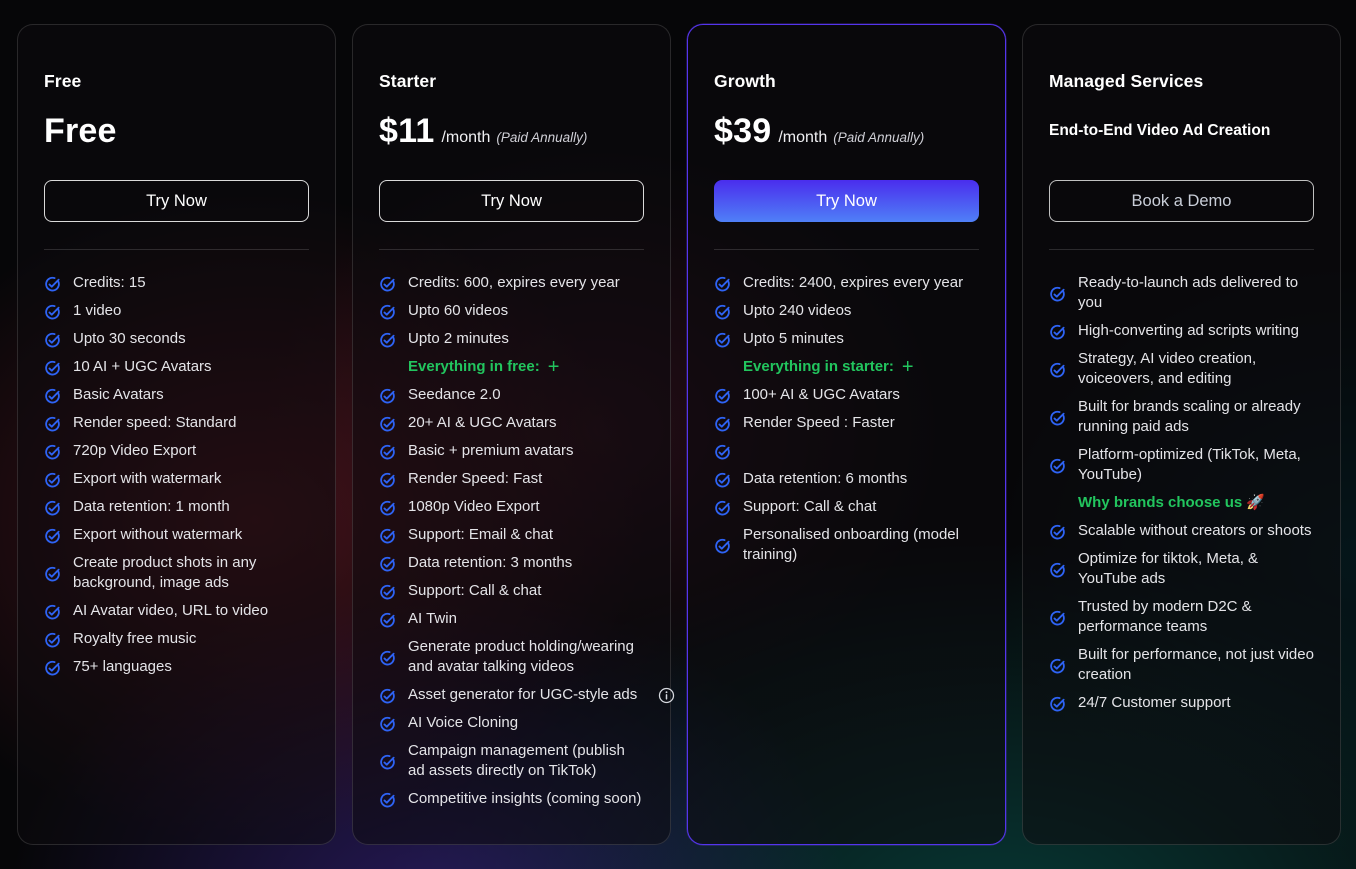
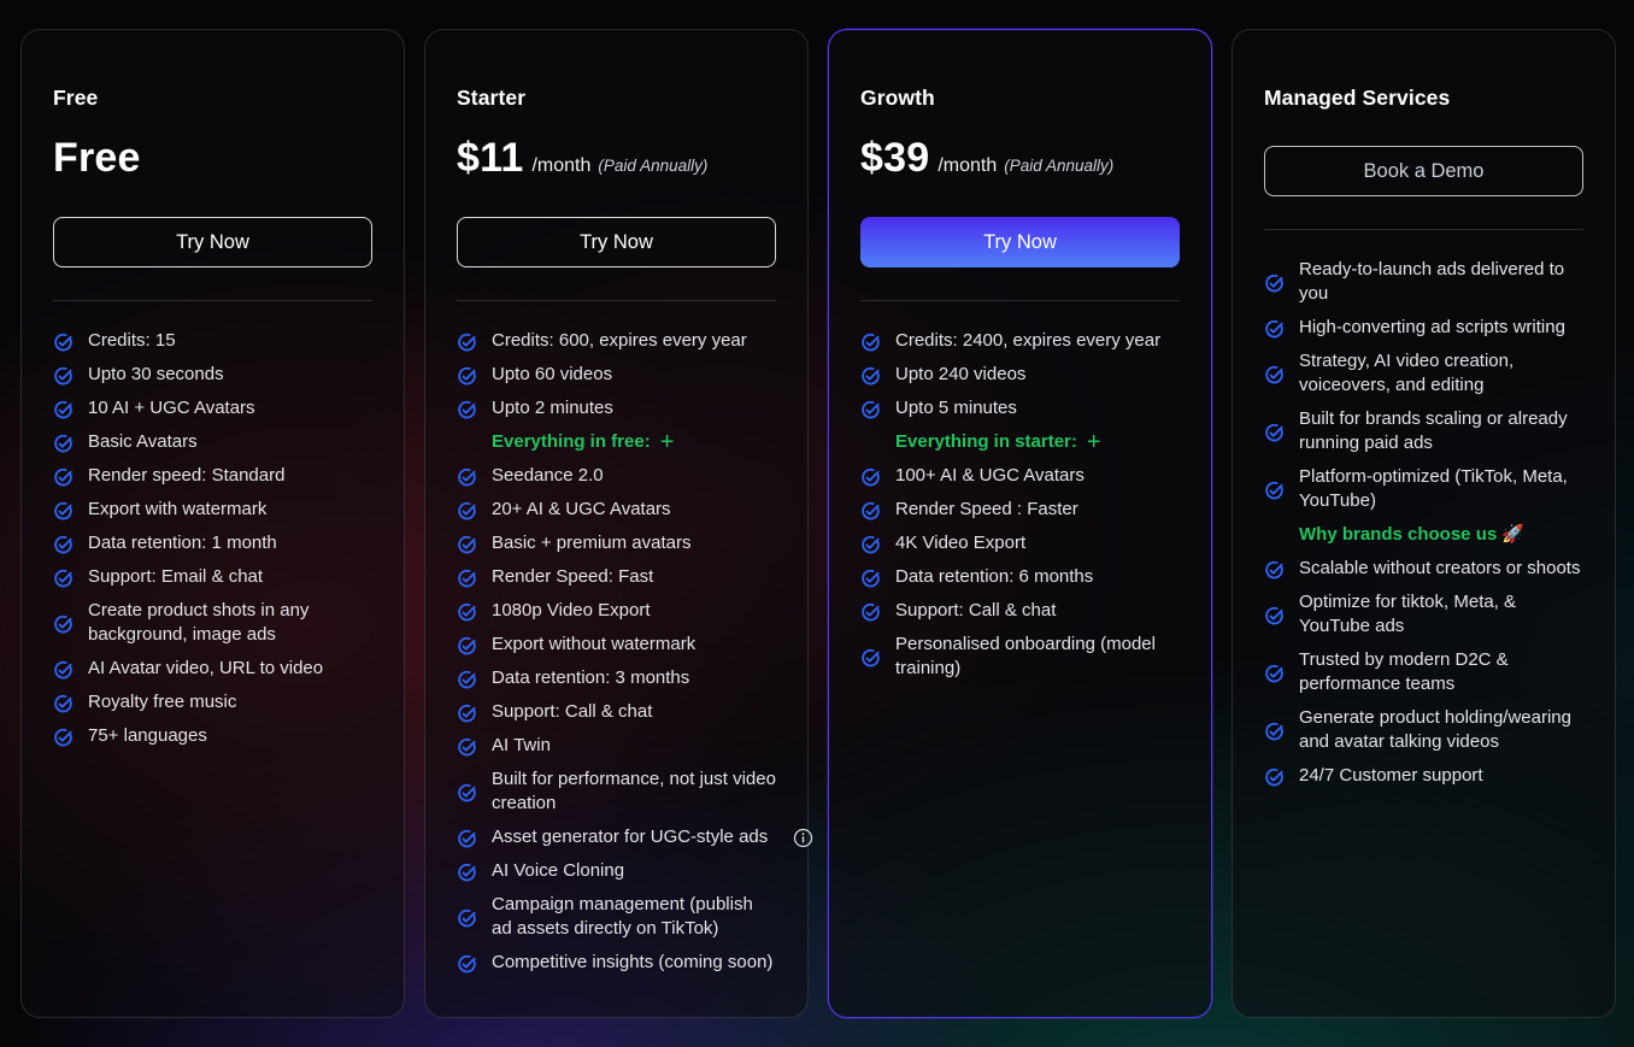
  Free
  Free
  Try Now
  Credits: 15
- 1 video
  Upto 30 seconds
  10 AI + UGC Avatars
  Basic Avatars
  Render speed: Standard
- 720p Video Export
  Export with watermark
  Data retention: 1 month
- Export without watermark
+ Support: Email & chat
  Create product shots in any background, image ads
  AI Avatar video, URL to video
  Royalty free music
  75+ languages
  Starter
  $11
  /month
  (Paid Annually)
  Try Now
  Credits: 600, expires every year
  Upto 60 videos
  Upto 2 minutes
  Everything in free:
  +
  Seedance 2.0
  20+ AI & UGC Avatars
  Basic + premium avatars
  Render Speed: Fast
  1080p Video Export
- Support: Email & chat
+ Export without watermark
  Data retention: 3 months
  Support: Call & chat
  AI Twin
- Generate product holding/wearing and avatar talking videos
+ Built for performance, not just video creation
  Asset generator for UGC-style ads
  AI Voice Cloning
  Campaign management (publish ad assets directly on TikTok)
  Competitive insights (coming soon)
  Growth
  $39
  /month
  (Paid Annually)
  Try Now
  Credits: 2400, expires every year
  Upto 240 videos
  Upto 5 minutes
  Everything in starter:
  +
  100+ AI & UGC Avatars
  Render Speed : Faster
+ 4K Video Export
  Data retention: 6 months
  Support: Call & chat
  Personalised onboarding (model training)
  Managed Services
- End-to-End Video Ad Creation
  Book a Demo
  Ready-to-launch ads delivered to you
  High-converting ad scripts writing
  Strategy, AI video creation, voiceovers, and editing
  Built for brands scaling or already running paid ads
  Platform-optimized (TikTok, Meta, YouTube)
  Why brands choose us 🚀
  Scalable without creators or shoots
  Optimize for tiktok, Meta, & YouTube ads
  Trusted by modern D2C & performance teams
- Built for performance, not just video creation
+ Generate product holding/wearing and avatar talking videos
  24/7 Customer support
